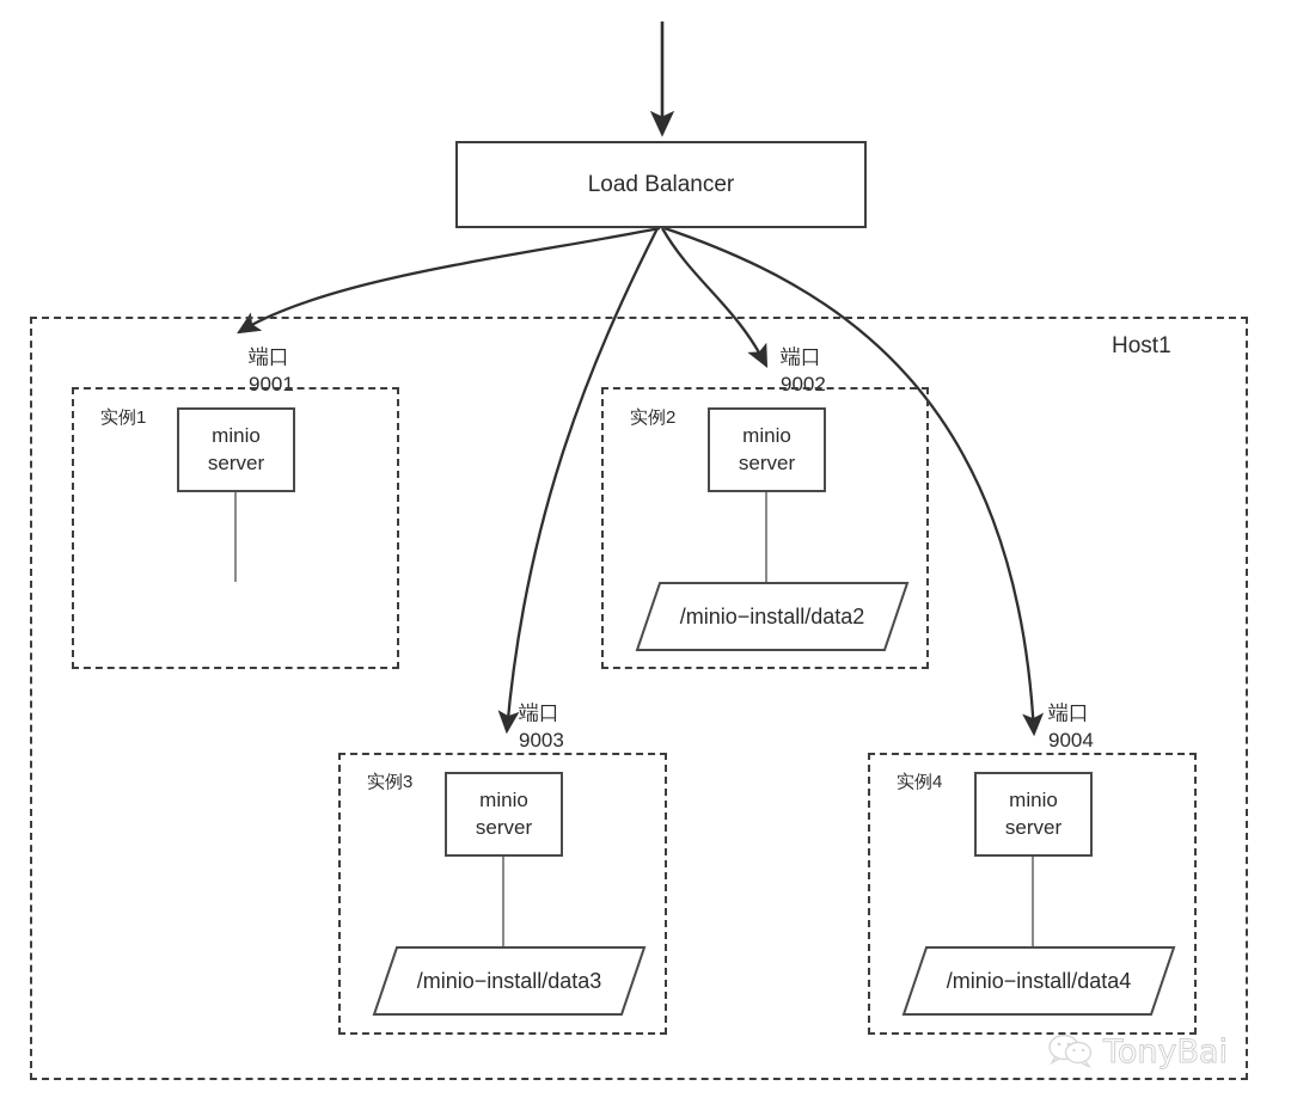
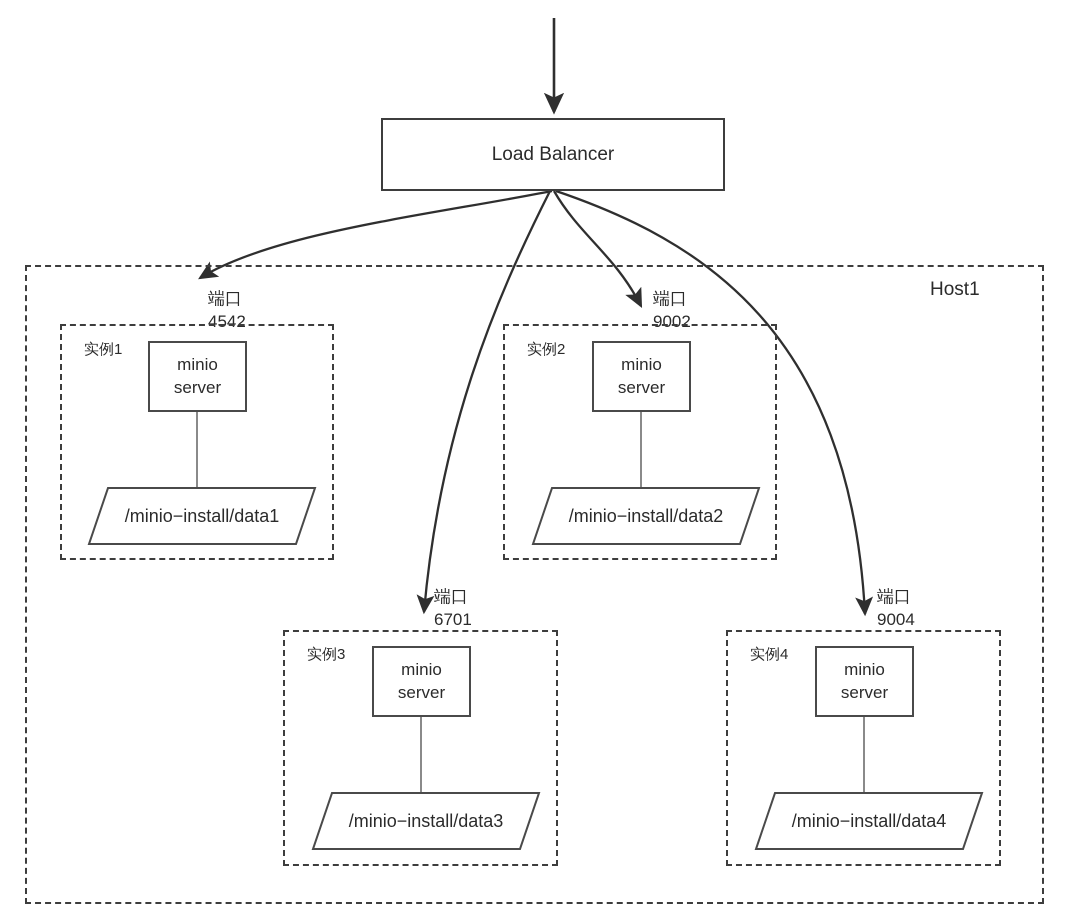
  Load Balancer
  Host1
  端口
- 9001
+ 4542
  端口
  9002
  端口
- 9003
+ 6701
  端口
  9004
  实例1
  minio
  server
+ /minio−install/data1
  实例2
  minio
  server
  /minio−install/data2
  实例3
  minio
  server
  /minio−install/data3
  实例4
  minio
  server
  /minio−install/data4
- TonyBai
